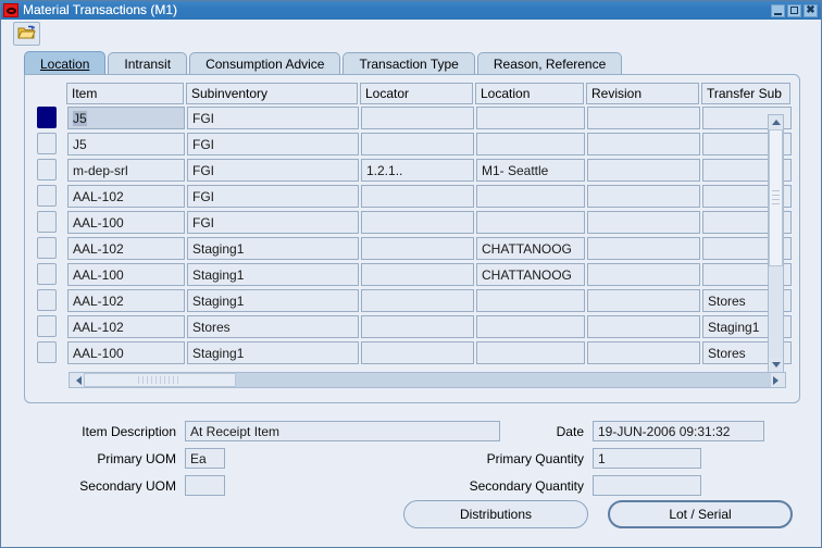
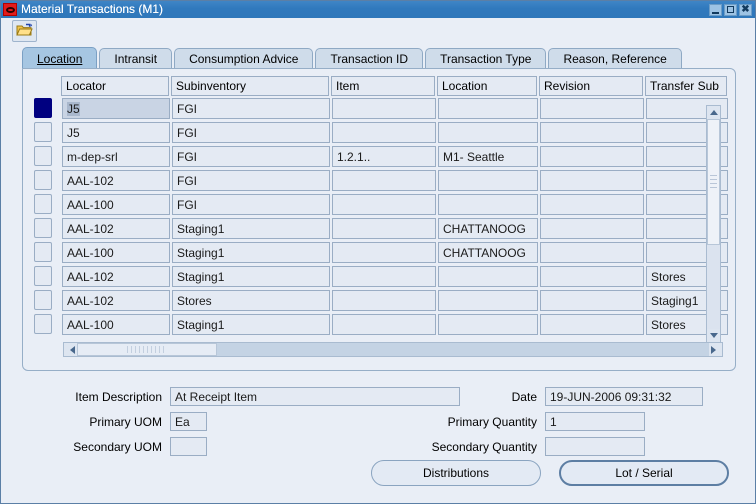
  Material Transactions (M1)
  ✖
  Location
  Intransit
  Consumption Advice
+ Transaction ID
  Transaction Type
  Reason, Reference
- Item
+ Locator
  Subinventory
- Locator
+ Item
  Location
  Revision
  Transfer Sub
  J5
  FGI
  J5
  FGI
  m-dep-srl
  FGI
  1.2.1..
  M1- Seattle
  AAL-102
  FGI
  AAL-100
  FGI
  AAL-102
  Staging1
  CHATTANOOG
  AAL-100
  Staging1
  CHATTANOOG
  AAL-102
  Staging1
  Stores
  AAL-102
  Stores
  Staging1
  AAL-100
  Staging1
  Stores
  Item Description
  At Receipt Item
  Primary UOM
  Ea
  Secondary UOM
  Date
  19-JUN-2006 09:31:32
  Primary Quantity
  1
  Secondary Quantity
  Distributions
  Lot / Serial
